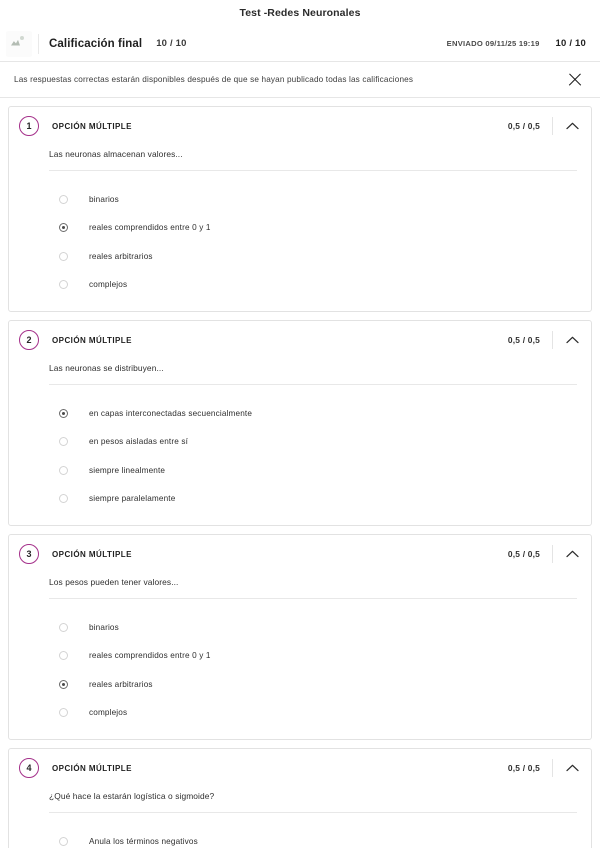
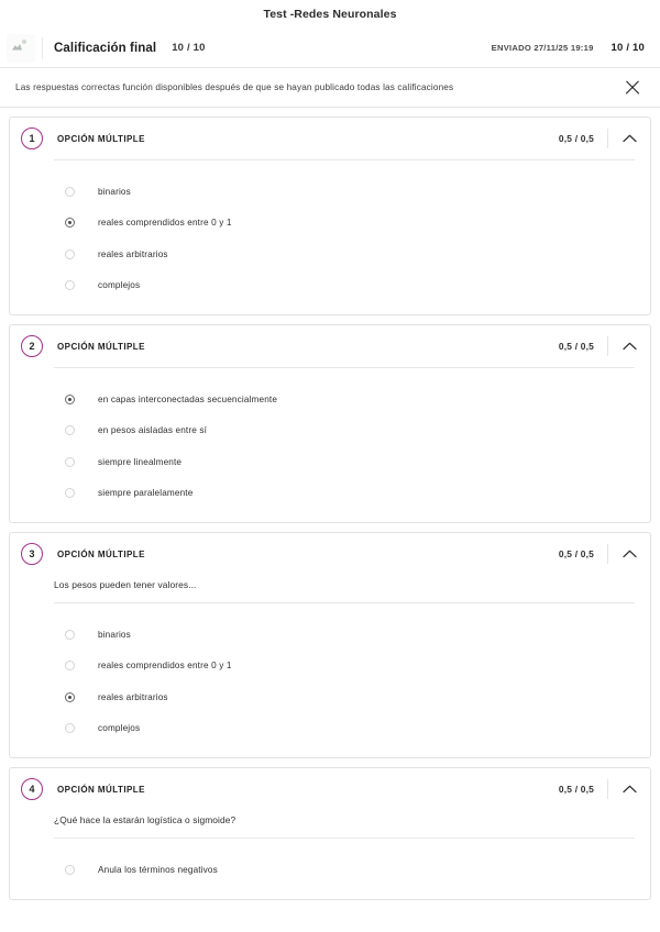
  Test -Redes Neuronales
  Calificación final
  10 / 10
- ENVIADO 09/11/25 19:19
+ ENVIADO 27/11/25 19:19
  10 / 10
- Las respuestas correctas estarán disponibles después de que se hayan publicado todas las calificaciones
+ Las respuestas correctas función disponibles después de que se hayan publicado todas las calificaciones
  1
  OPCIÓN MÚLTIPLE
  0,5 / 0,5
- Las neuronas almacenan valores...
  binarios
  reales comprendidos entre 0 y 1
  reales arbitrarios
  complejos
  2
  OPCIÓN MÚLTIPLE
  0,5 / 0,5
- Las neuronas se distribuyen...
  en capas interconectadas secuencialmente
  en pesos aisladas entre sí
  siempre linealmente
  siempre paralelamente
  3
  OPCIÓN MÚLTIPLE
  0,5 / 0,5
  Los pesos pueden tener valores...
  binarios
  reales comprendidos entre 0 y 1
  reales arbitrarios
  complejos
  4
  OPCIÓN MÚLTIPLE
  0,5 / 0,5
  ¿Qué hace la estarán logística o sigmoide?
  Anula los términos negativos
